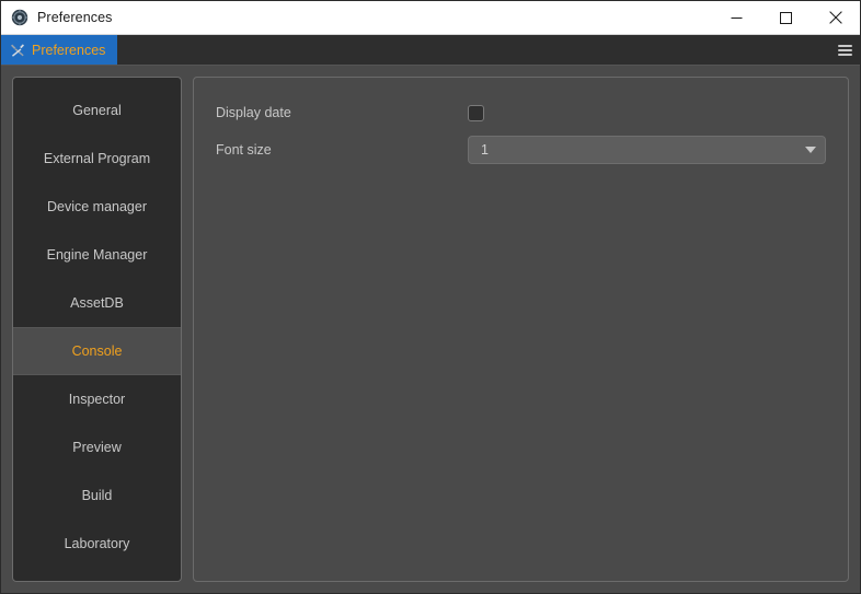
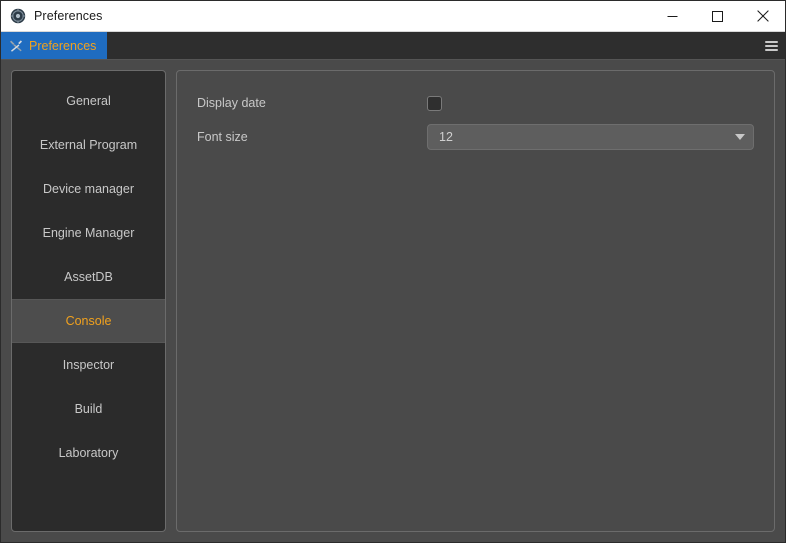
  Preferences
  Preferences
  General
  External Program
  Device manager
  Engine Manager
  AssetDB
  Console
  Inspector
- Preview
  Build
  Laboratory
  Display date
  Font size
- 1
+ 12
